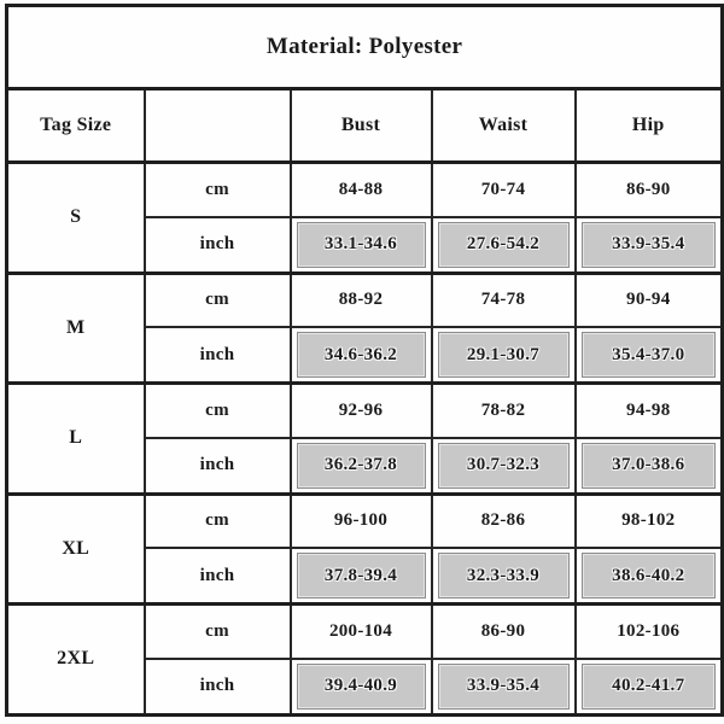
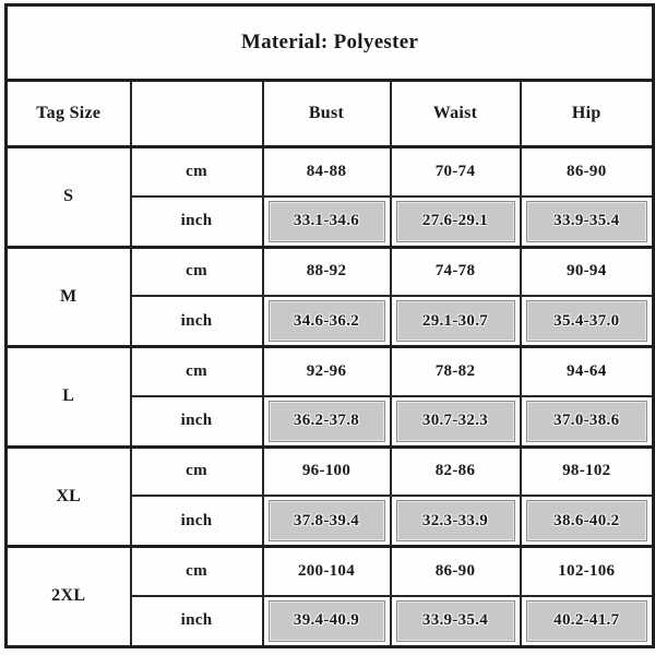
  Material: Polyester
  Tag Size		Bust	Waist	Hip
  S	cm	84-88	70-74	86-90
- inch	33.1-34.6	27.6-54.2	33.9-35.4
+ inch	33.1-34.6	27.6-29.1	33.9-35.4
  M	cm	88-92	74-78	90-94
  inch	34.6-36.2	29.1-30.7	35.4-37.0
- L	cm	92-96	78-82	94-98
+ L	cm	92-96	78-82	94-64
  inch	36.2-37.8	30.7-32.3	37.0-38.6
  XL	cm	96-100	82-86	98-102
  inch	37.8-39.4	32.3-33.9	38.6-40.2
  2XL	cm	200-104	86-90	102-106
  inch	39.4-40.9	33.9-35.4	40.2-41.7
